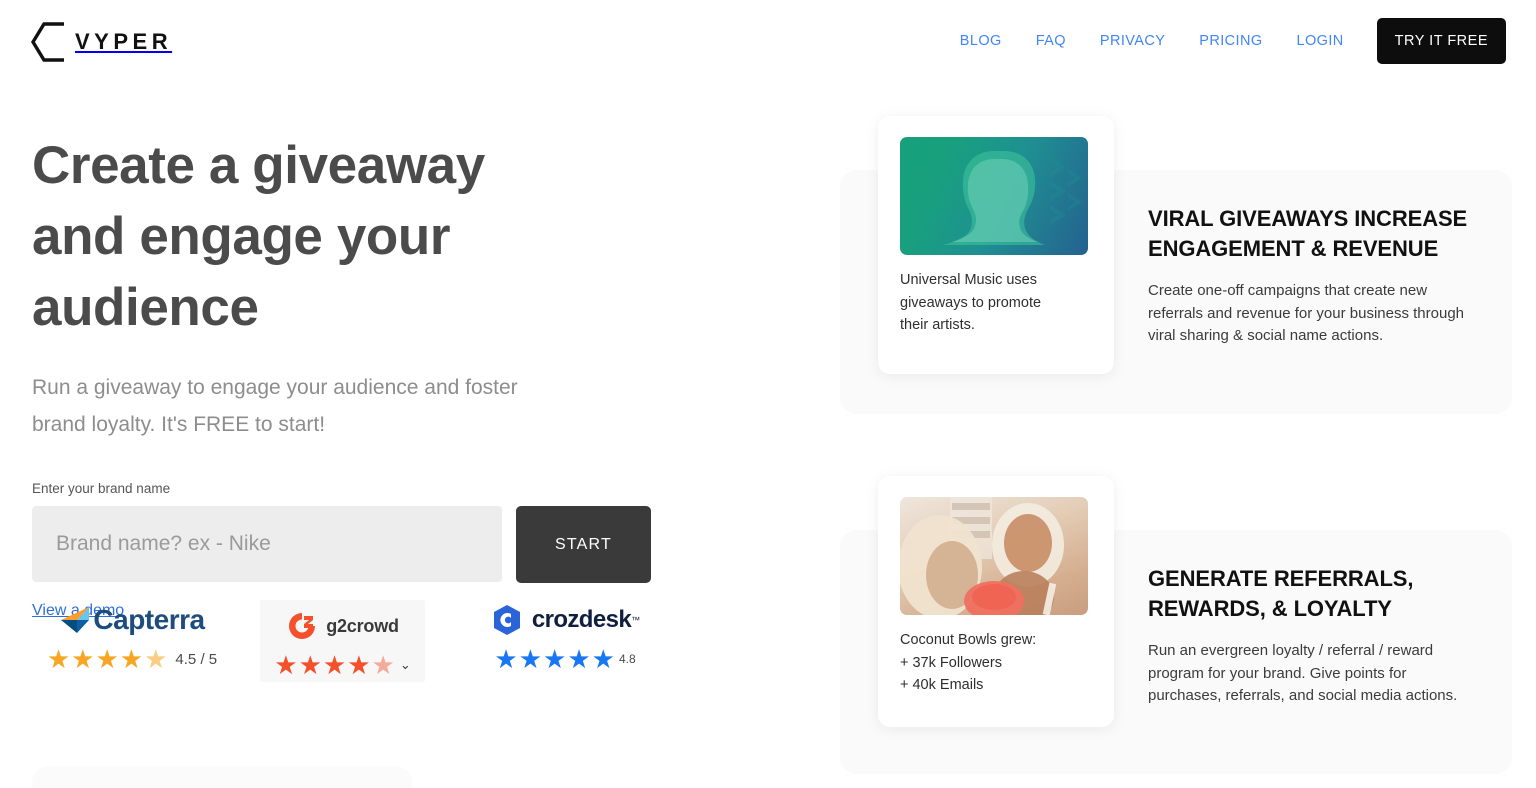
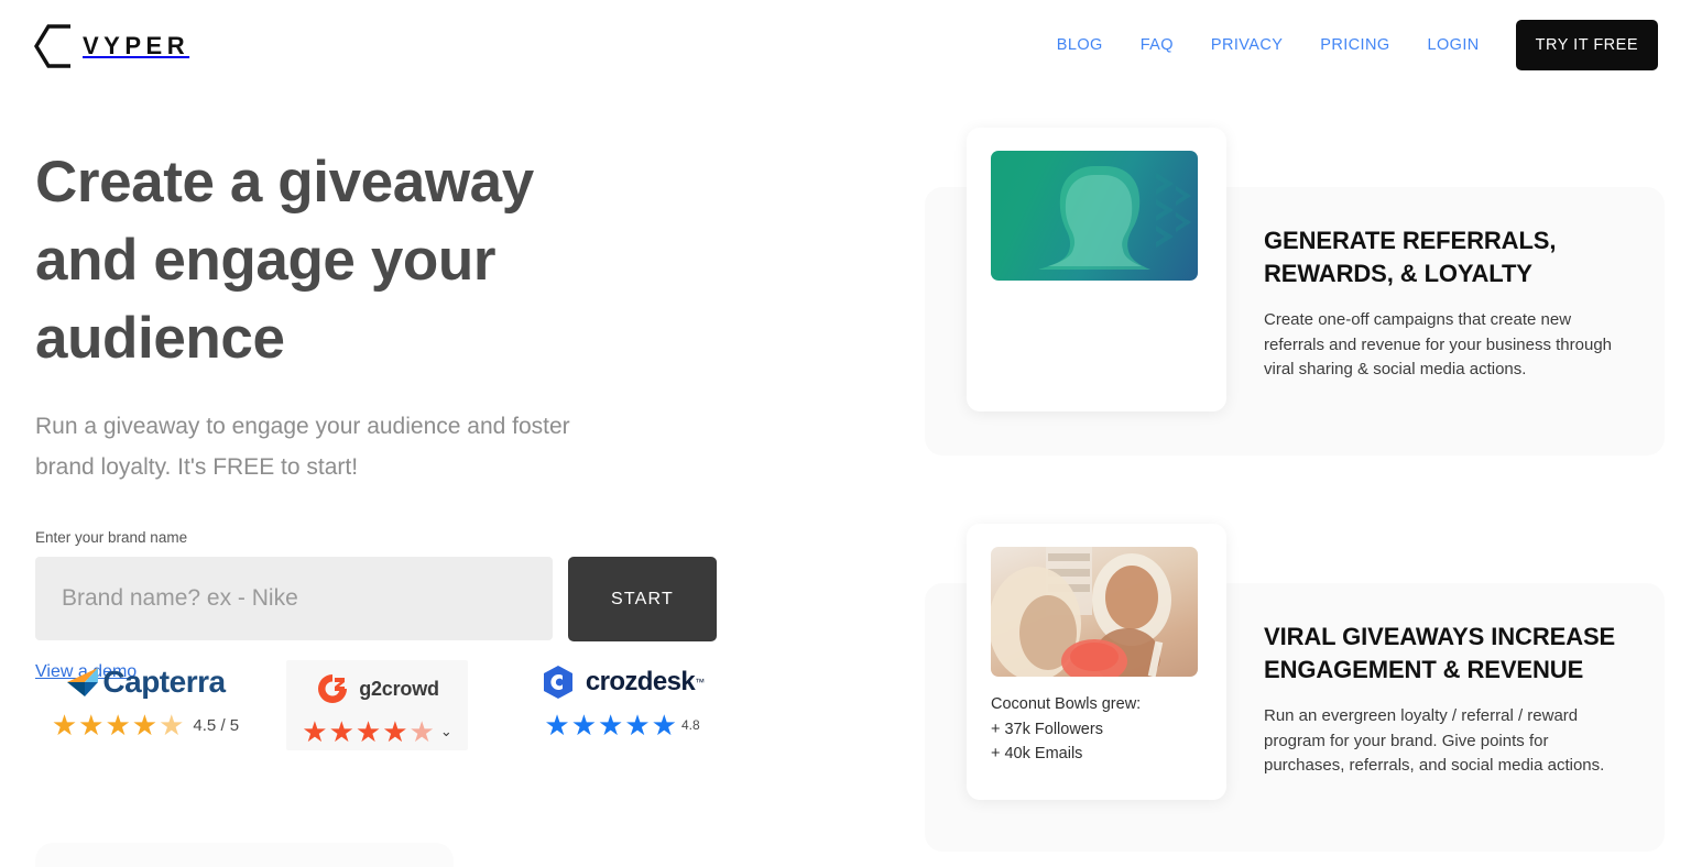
  VYPER
  BLOG
  FAQ
  PRIVACY
  PRICING
  LOGIN
  TRY IT FREE
  Create a giveaway and engage your audience
  Run a giveaway to engage your audience and foster brand loyalty. It's FREE to start!
  Enter your brand name
  Brand name? ex - Nike
  START
  View aemo
  Capterra
  ★
  ★
  ★
  ★
  ★
  4.5 / 5
  g2crowd
  ★
  ★
  ★
  ★
  ★
  ⌄
  crozdesk
  ™
  ★
  ★
  ★
  ★
  ★
  4.8
- Universal Music uses giveaways to promote their artists.
- VIRAL GIVEAWAYS INCREASE ENGAGEMENT & REVENUE
+ GENERATE REFERRALS, REWARDS, & LOYALTY
- Create one-off campaigns that create new referrals and revenue for your business through viral sharing & social name actions.
+ Create one-off campaigns that create new referrals and revenue for your business through viral sharing & social media actions.
  Coconut Bowls grew:
  + 37k Followers
  + 40k Emails
- GENERATE REFERRALS, REWARDS, & LOYALTY
+ VIRAL GIVEAWAYS INCREASE ENGAGEMENT & REVENUE
  Run an evergreen loyalty / referral / reward program for your brand. Give points for purchases, referrals, and social media actions.
